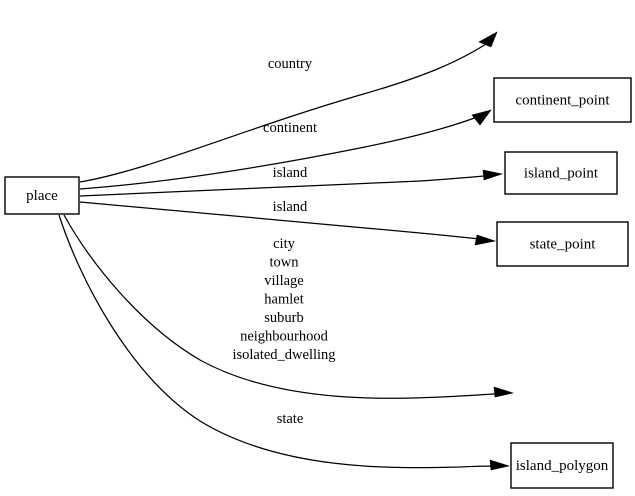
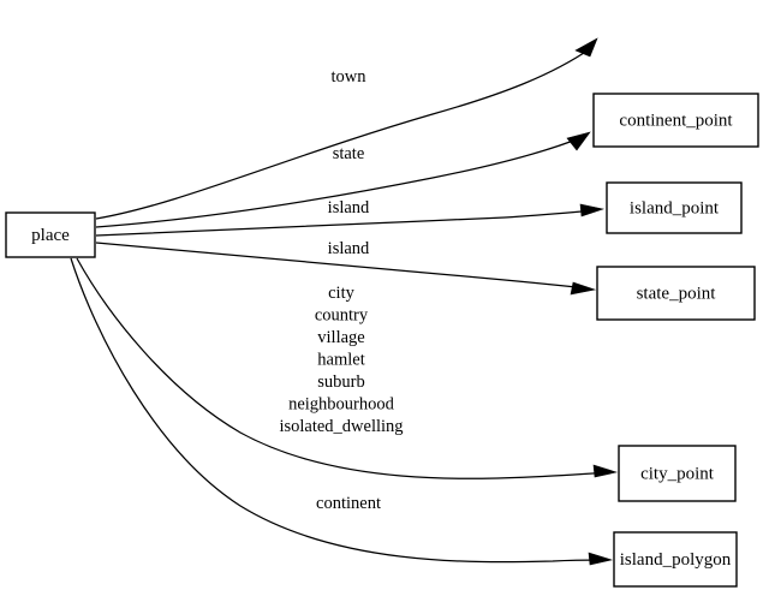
  place
  continent_point
  island_point
  state_point
+ city_point
  island_polygon
- country
+ town
- continent
+ state
  island
  island
- city town village hamlet suburb neighbourhood isolated_dwelling
+ city country village hamlet suburb neighbourhood isolated_dwelling
- state
+ continent
